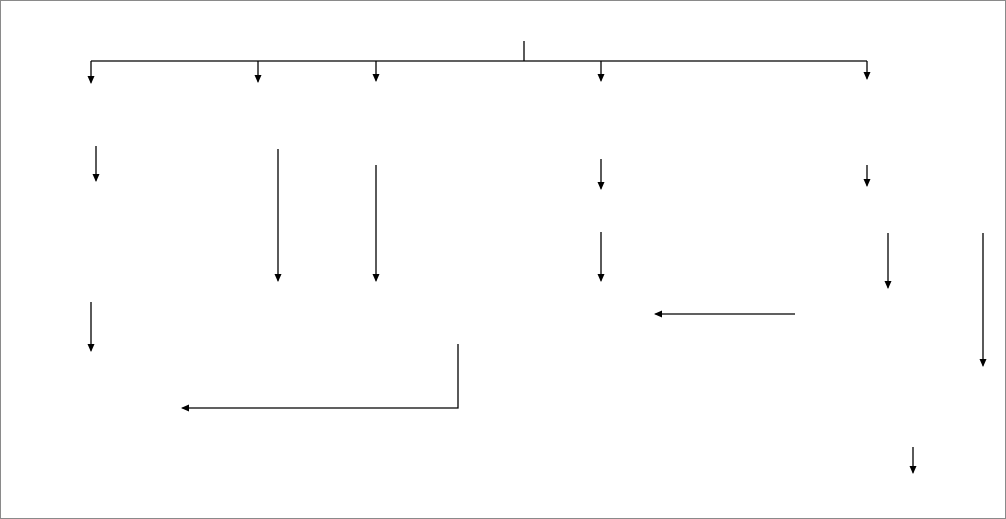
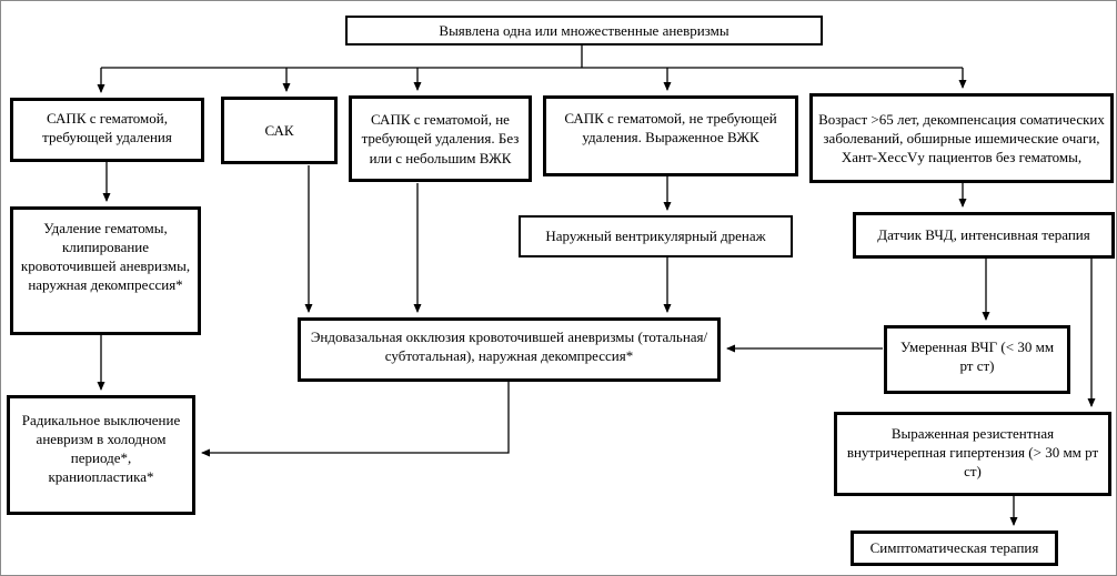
+ Выявлена одна или множественные аневризмы
+ САПК с гематомой, требующей удаления
+ САК
+ САПК с гематомой, не требующей удаления. Без или с небольшим ВЖК
+ САПК с гематомой, не требующей удаления. Выраженное ВЖК
+ Возраст >65 лет, декомпенсация соматических заболеваний, обширные ишемические очаги, Хант-ХессVу пациентов без гематомы,
+ Удаление гематомы, клипирование кровоточившей аневризмы, наружная декомпрессия*
+ Наружный вентрикулярный дренаж
+ Датчик ВЧД, интенсивная терапия
+ Эндовазальная окклюзия кровоточившей аневризмы (тотальная/субтотальная), наружная декомпрессия*
+ Умеренная ВЧГ (< 30 мм рт ст)
+ Радикальное выключение аневризм в холодном периоде*, краниопластика*
+ Выраженная резистентная внутричерепная гипертензия (> 30 мм рт ст)
+ Симптоматическая терапия
